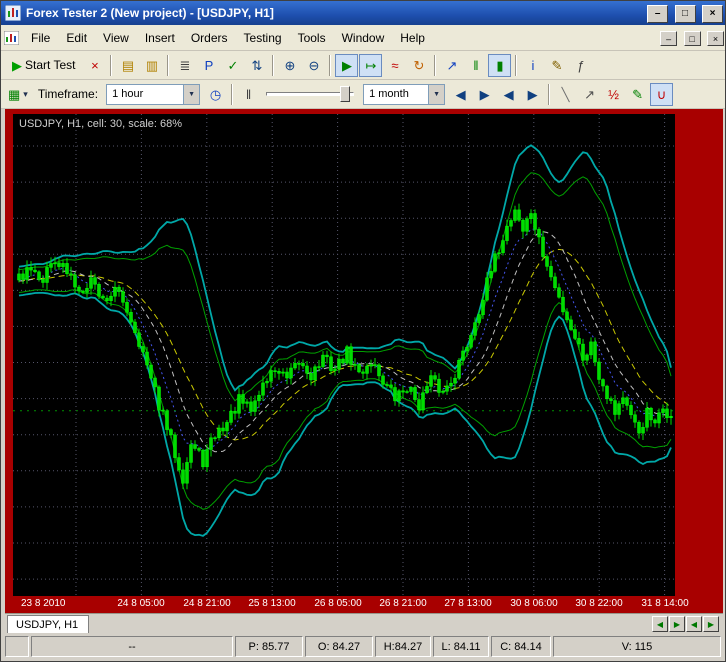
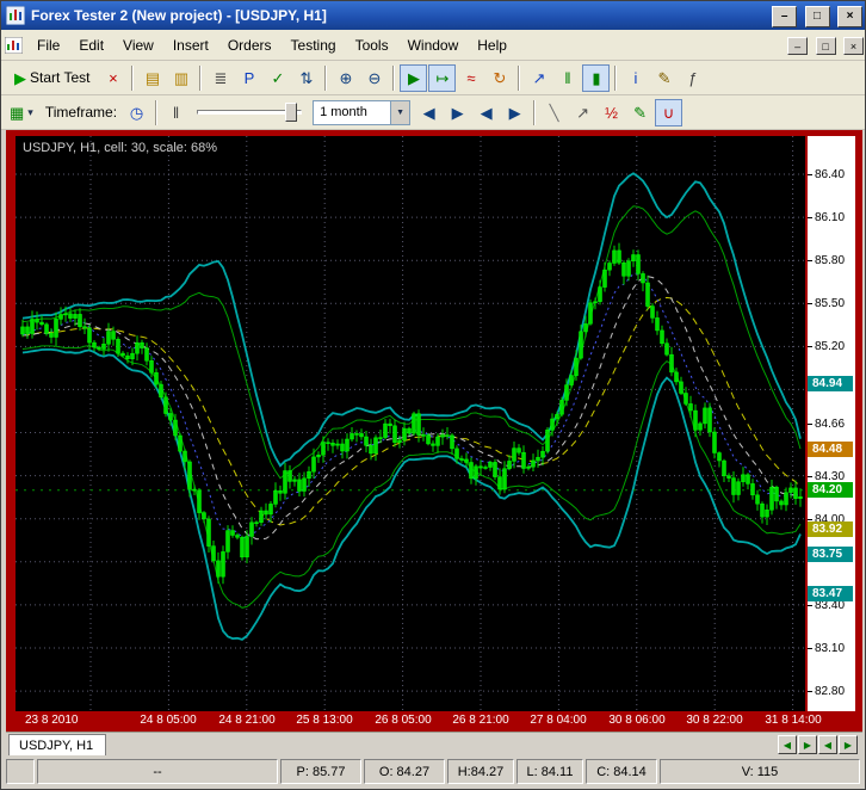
  Forex Tester 2 (New project) - [USDJPY, H1]
  – □ ×
  File
  Edit
  View
  Insert
  Orders
  Testing
  Tools
  Window
  Help
  – □ ×
  ▶
  Start Test
  ×
  ▤
  ▥
  ≣
  P
  ✓
  ⇅
  ⊕
  ⊖
  ▶
  ↦
  ≈
  ↻
  ↗
  ‖
  ▮
  i
  ✎
  ƒ
  ▦
  ▾
  Timeframe:
- 1 hour
  ◷
  ‖
  1 month
  ◀
  ▶
  ◀
  ▶
  ╲
  ↗
  ½
  ✎
  ∪
  USDJPY, H1, cell: 30, scale: 68%
+ 86.40
+ 86.10
+ 85.80
+ 85.50
+ 85.20
+ 84.66
+ 84.30
+ 84.00
+ 83.40
+ 83.10
+ 82.80
+ 84.94
+ 84.48
+ 84.20
+ 83.92
+ 83.75
+ 83.47
  23 8 2010
  24 8 05:00
  24 8 21:00
  25 8 13:00
  26 8 05:00
  26 8 21:00
- 27 8 13:00
+ 27 8 04:00
  30 8 06:00
  30 8 22:00
  31 8 14:00
  USDJPY, H1
  ◀
  ▶
  ◀
  ▶
  --
  P: 85.77
  O: 84.27
  H:84.27
  L: 84.11
  C: 84.14
  V: 115
